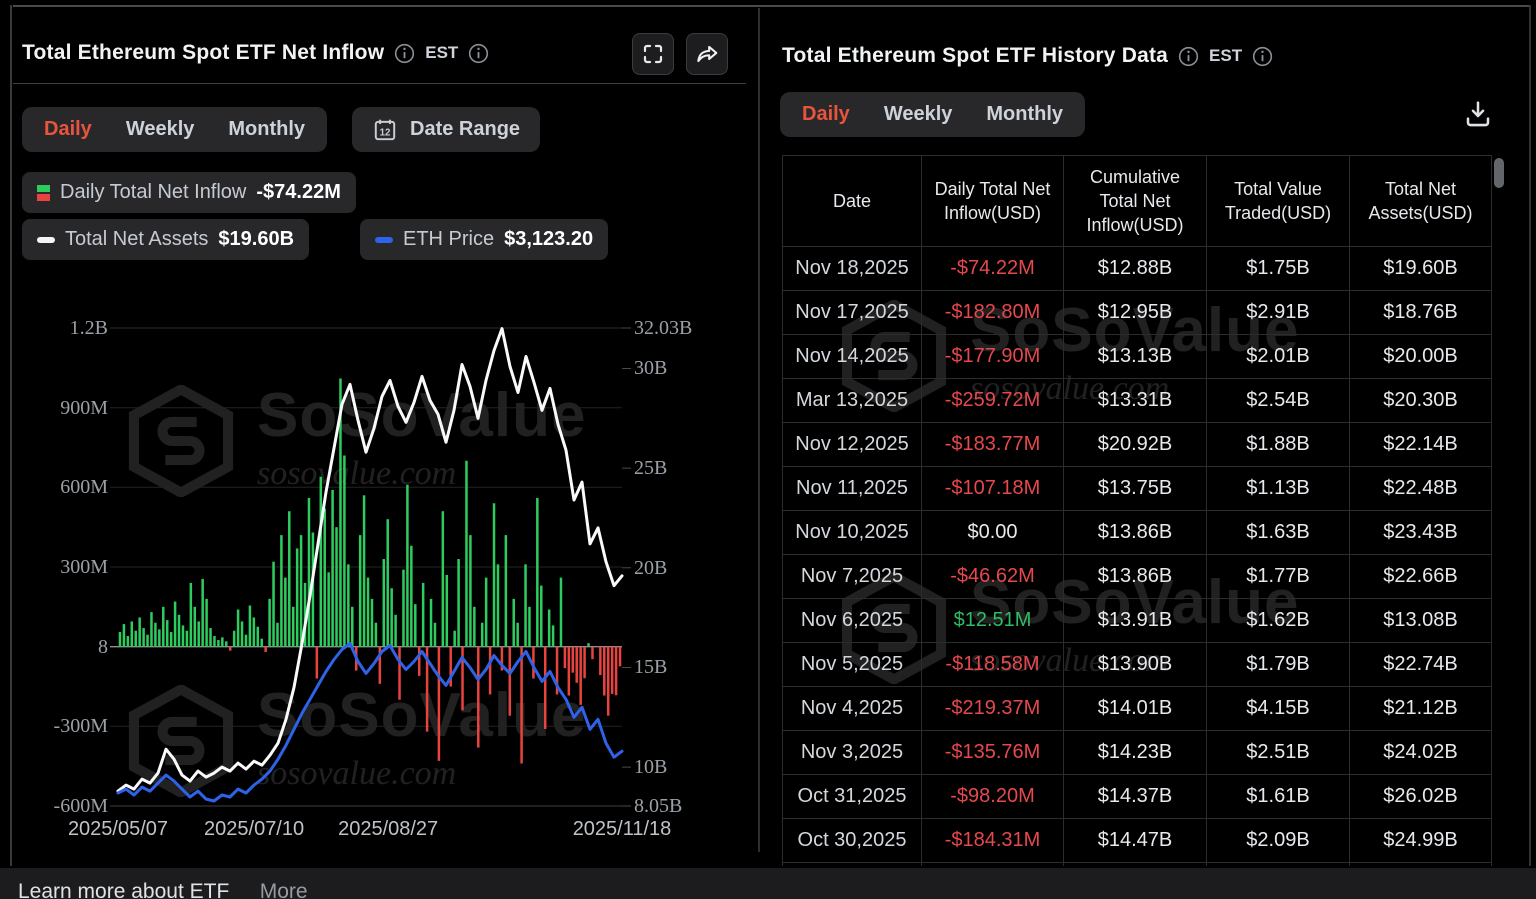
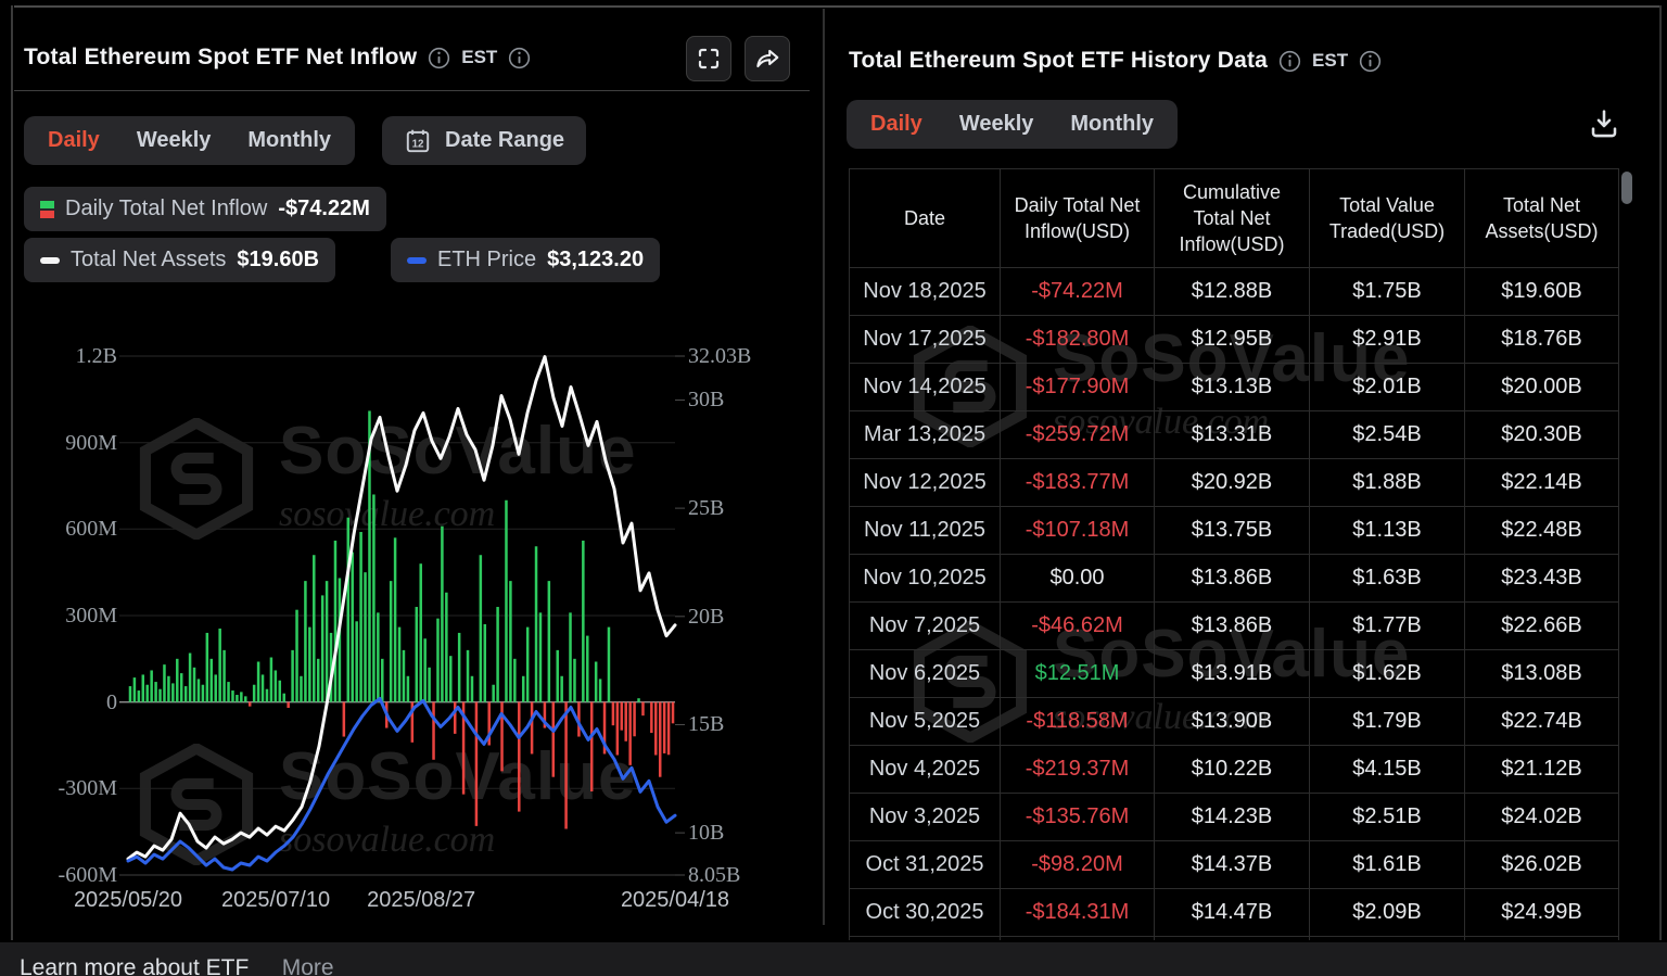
  Total Ethereum Spot ETF Net Inflow
  EST
  Daily
  Weekly
  Monthly
  12
  Date Range
  Daily Total Net Inflow
  -$74.22M
  Total Net Assets
  $19.60B
  ETH Price
  $3,123.20
  1.2B
  900M
  600M
  300M
- 8
+ 0
  -300M
  -600M
  32.03B
  30B
  25B
  20B
  15B
  10B
  8.05B
- 2025/05/07
+ 2025/05/20
  2025/07/10
  2025/08/27
- 2025/11/18
+ 2025/04/18
  SoSolue
  sosovlue.com
  SoSoalue
  sosovalue.com
  SoSoValue
  sosovalue.com
  SoSoValue
  sosovalue.com
  Total Ethereum Spot ETF History Data
  EST
  Daily
  Weekly
  Monthly
  Date	Daily Total Net Inflow(USD)	Cumulative Total Net Inflow(USD)	Total Value Traded(USD)	Total Net Assets(USD)
  Nov 18,2025	-$74.22M	$12.88B	$1.75B	$19.60B
  Nov 17,2025	-$182.80M	$12.95B	$2.91B	$18.76B
  Nov 14,2025	-$177.90M	$13.13B	$2.01B	$20.00B
  Mar 13,2025	-$259.72M	$13.31B	$2.54B	$20.30B
  Nov 12,2025	-$183.77M	$20.92B	$1.88B	$22.14B
  Nov 11,2025	-$107.18M	$13.75B	$1.13B	$22.48B
  Nov 10,2025	$0.00	$13.86B	$1.63B	$23.43B
  Nov 7,2025	-$46.62M	$13.86B	$1.77B	$22.66B
  Nov 6,2025	$12.51M	$13.91B	$1.62B	$13.08B
  Nov 5,2025	-$118.58M	$13.90B	$1.79B	$22.74B
- Nov 4,2025	-$219.37M	$14.01B	$4.15B	$21.12B
+ Nov 4,2025	-$219.37M	$10.22B	$4.15B	$21.12B
  Nov 3,2025	-$135.76M	$14.23B	$2.51B	$24.02B
  Oct 31,2025	-$98.20M	$14.37B	$1.61B	$26.02B
  Oct 30,2025	-$184.31M	$14.47B	$2.09B	$24.99B
  Learn more about ETF More
